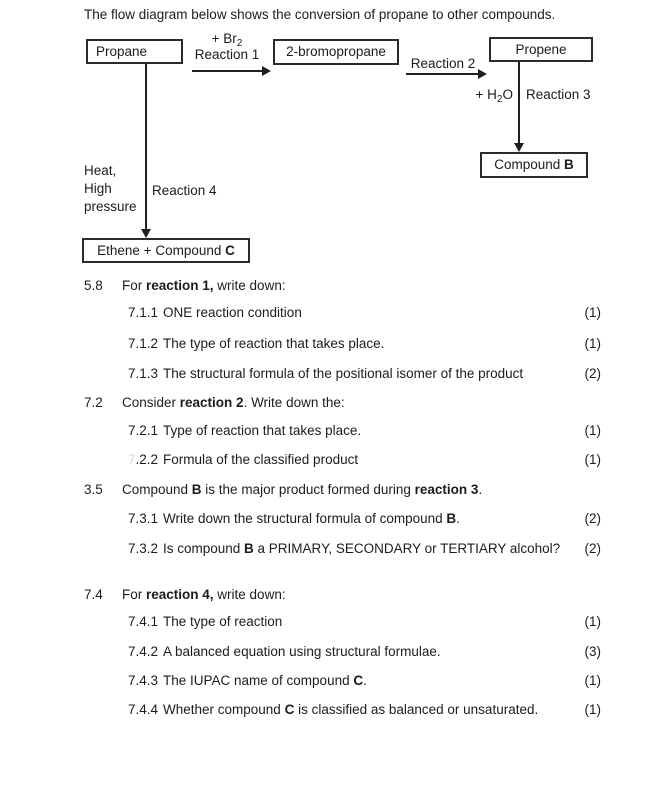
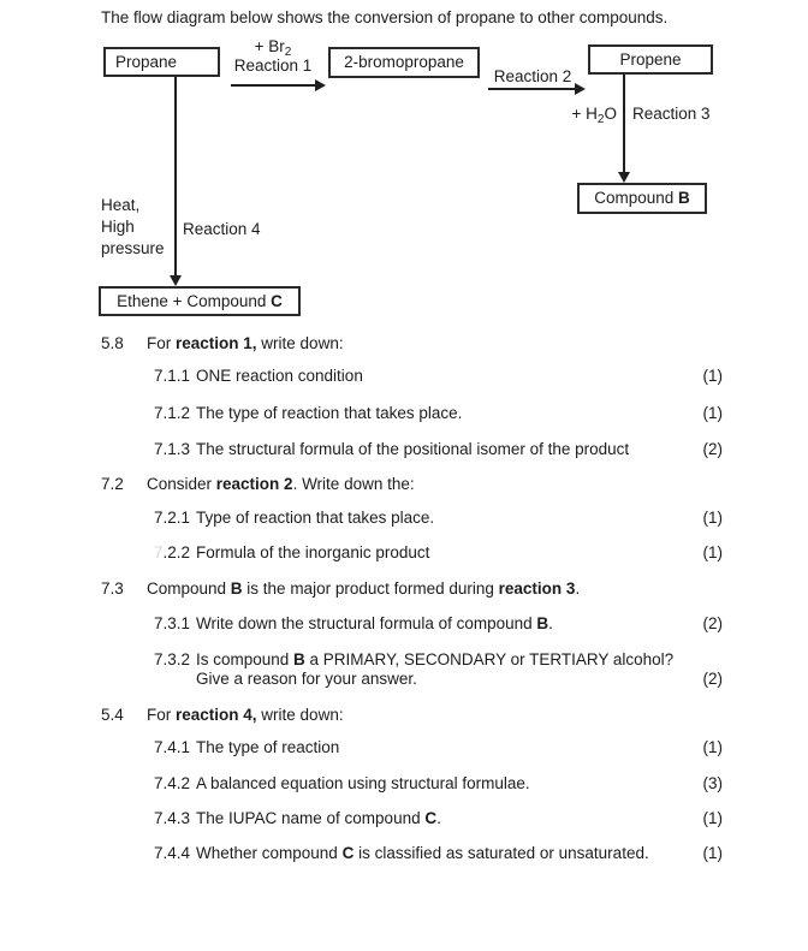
  The flow diagram below shows the conversion of propane to other compounds.
  Propane
  2-bromopropane
  Propene
  Compound B
  Ethene + Compound C
  + Br2
  Reaction 1
  Reaction 2
  + H2O
  Reaction 3
  Heat,
  High
  pressure
  Reaction 4
  5.8 For reaction 1, write down:
  7.1.1 ONE reaction condition
  (1)
  7.1.2 The type of reaction that takes place.
  (1)
  7.1.3 The structural formula of the positional isomer of the product
  (2)
  7.2 Consider reaction 2. Write down the:
  7.2.1 Type of reaction that takes place.
  (1)
- 7.2.2 Formula of the classified product
+ 7.2.2 Formula of the inorganic product
  (1)
- 3.5 Compound B is the major product formed during reaction 3.
+ 7.3 Compound B is the major product formed during reaction 3.
  7.3.1 Write down the structural formula of compound B.
  (2)
  7.3.2 Is compound B a PRIMARY, SECONDARY or TERTIARY alcohol?
+ Give a reason for your answer.
  (2)
- 7.4 For reaction 4, write down:
+ 5.4 For reaction 4, write down:
  7.4.1 The type of reaction
  (1)
  7.4.2 A balanced equation using structural formulae.
  (3)
  7.4.3 The IUPAC name of compound C.
  (1)
- 7.4.4 Whether compound C is classified as balanced or unsaturated.
+ 7.4.4 Whether compound C is classified as saturated or unsaturated.
  (1)
